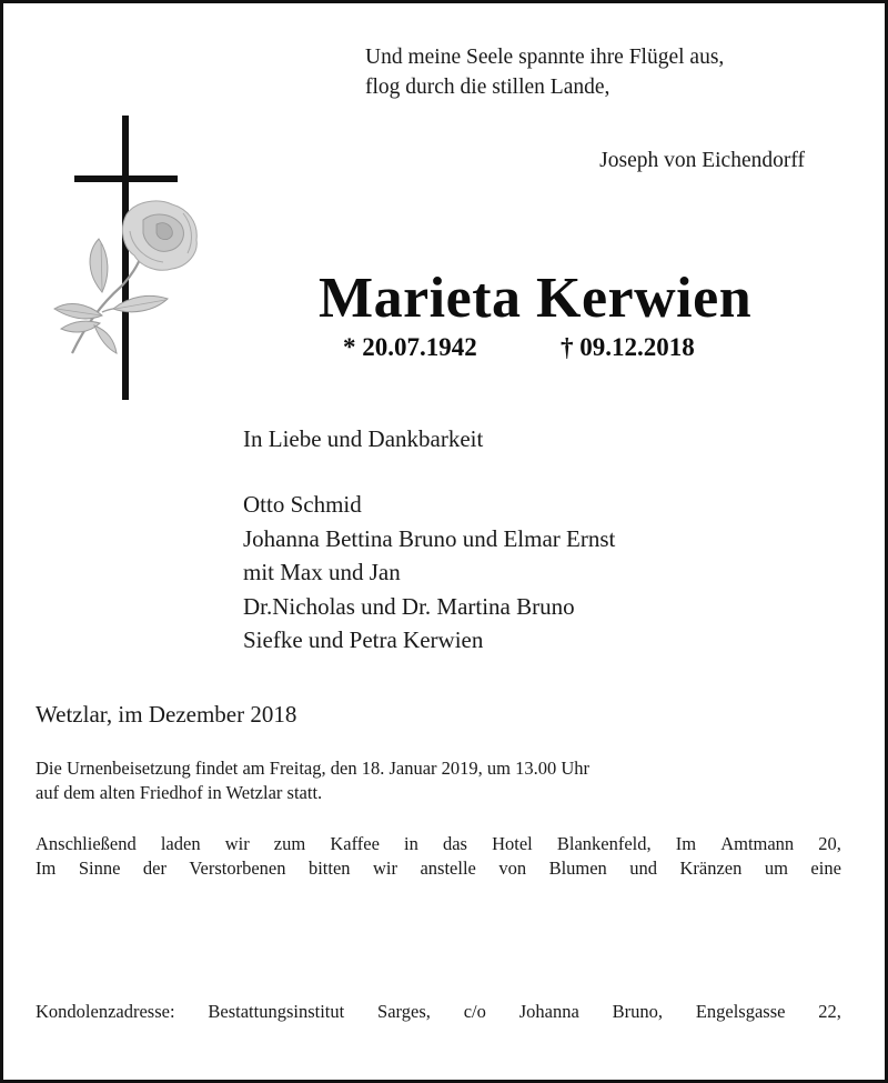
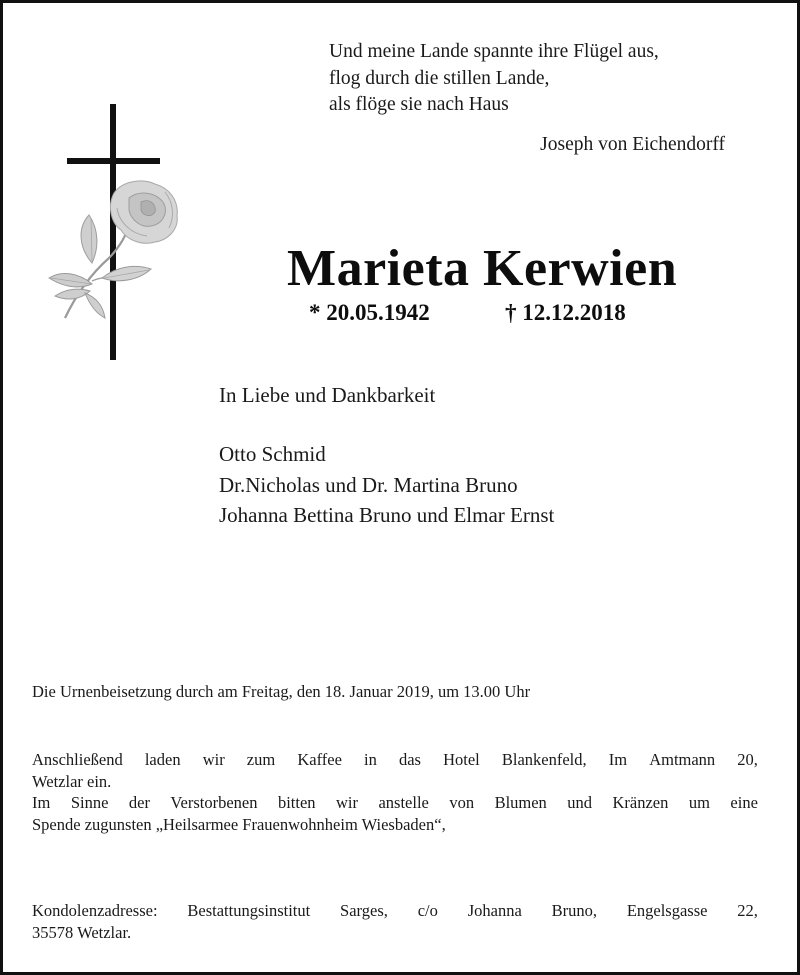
- Und meine Seele spannte ihre Flügel aus,
+ Und meine Lande spannte ihre Flügel aus,
  flog durch die stillen Lande,
+ als flöge sie nach Haus
  Joseph von Eichendorff
  Marieta Kerwien
- * 20.07.1942
+ * 20.05.1942
- † 09.12.2018
+ † 12.12.2018
  In Liebe und Dankbarkeit
  Otto Schmid
- Johanna Bettina Bruno und Elmar Ernst
+ Dr.Nicholas und Dr. Martina Bruno
- mit Max und Jan
- Dr.Nicholas und Dr. Martina Bruno
+ Johanna Bettina Bruno und Elmar Ernst
- Siefke und Petra Kerwien
- Wetzlar, im Dezember 2018
- Die Urnenbeisetzung findet am Freitag, den 18. Januar 2019, um 13.00 Uhr
+ Die Urnenbeisetzung durch am Freitag, den 18. Januar 2019, um 13.00 Uhr
- auf dem alten Friedhof in Wetzlar statt.
  Anschließend
  laden
  wir
  zum
  Kaffee
  in
  das
  Hotel
  Blankenfeld,
  Im
  Amtmann
  20,
+ Wetzlar ein.
  Im
  Sinne
  der
  Verstorbenen
  bitten
  wir
  anstelle
  von
  Blumen
  und
  Kränzen
  um
  eine
+ Spende zugunsten „Heilsarmee Frauenwohnheim Wiesbaden“,
  Kondolenzadresse:
  Bestattungsinstitut
  Sarges,
  c/o
  Johanna
  Bruno,
  Engelsgasse
  22,
+ 35578 Wetzlar.
